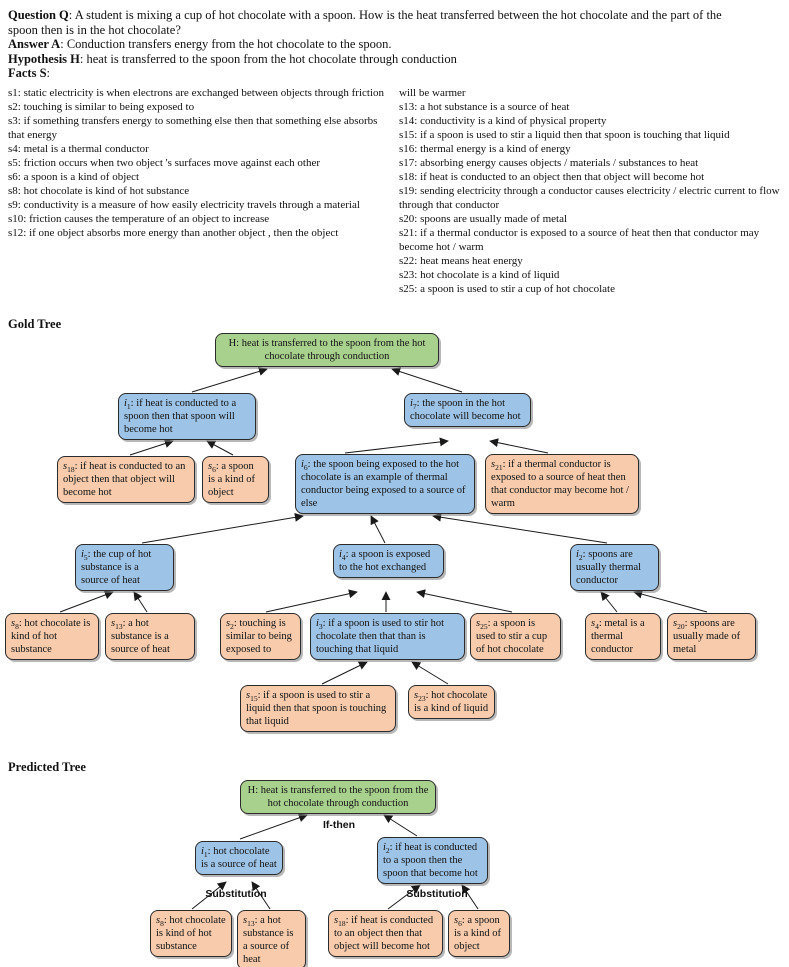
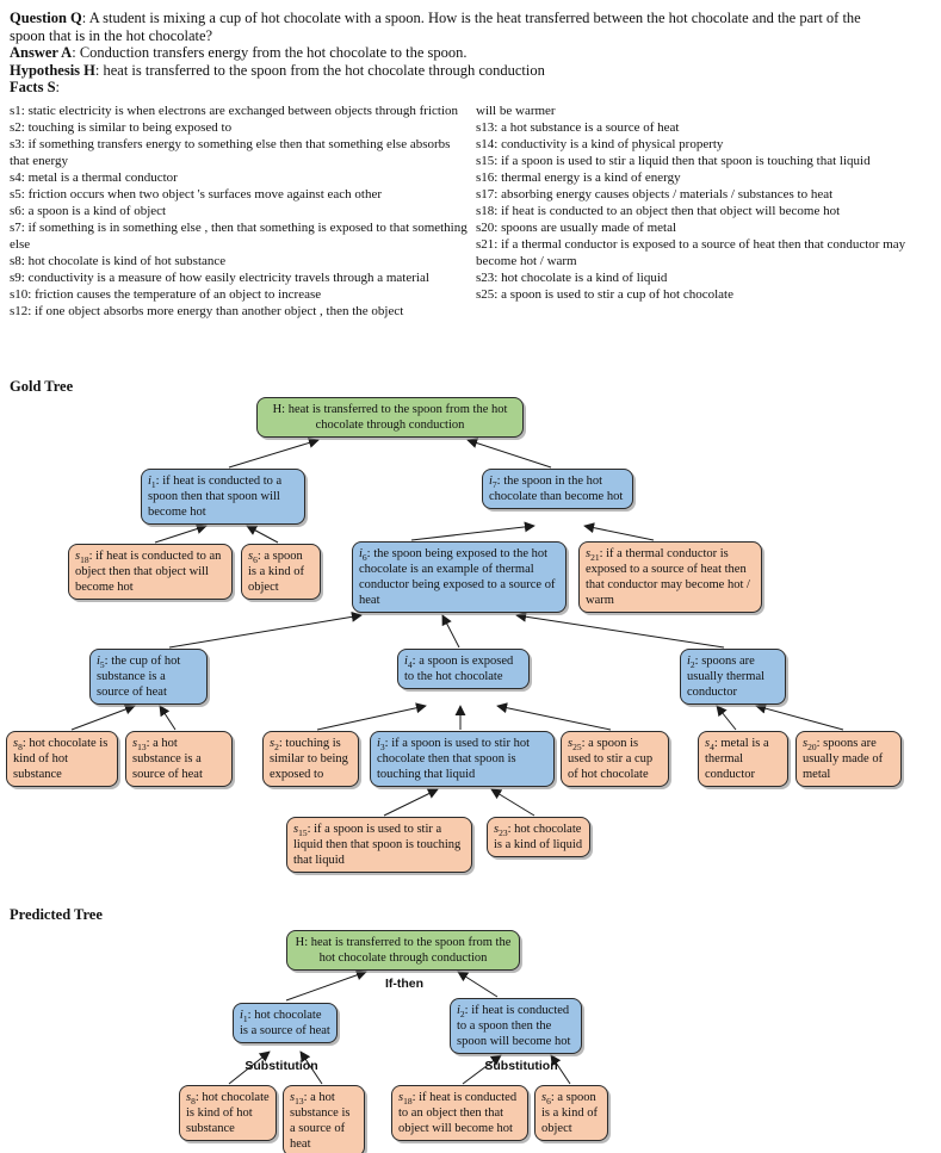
- Question Q: A student is mixing a cup of hot chocolate with a spoon. How is the heat transferred between the hot chocolate and the part of the spoon then is in the hot chocolate?
+ Question Q: A student is mixing a cup of hot chocolate with a spoon. How is the heat transferred between the hot chocolate and the part of the spoon that is in the hot chocolate?
  Answer A: Conduction transfers energy from the hot chocolate to the spoon.
  Hypothesis H: heat is transferred to the spoon from the hot chocolate through conduction
  Facts S:
  s1: static electricity is when electrons are exchanged between objects through friction
  s2: touching is similar to being exposed to
  s3: if something transfers energy to something else then that something else absorbs that energy
  s4: metal is a thermal conductor
  s5: friction occurs when two object 's surfaces move against each other
  s6: a spoon is a kind of object
+ s7: if something is in something else , then that something is exposed to that something else
  s8: hot chocolate is kind of hot substance
  s9: conductivity is a measure of how easily electricity travels through a material
  s10: friction causes the temperature of an object to increase
  s12: if one object absorbs more energy than another object , then the object
  will be warmer
  s13: a hot substance is a source of heat
  s14: conductivity is a kind of physical property
  s15: if a spoon is used to stir a liquid then that spoon is touching that liquid
  s16: thermal energy is a kind of energy
  s17: absorbing energy causes objects / materials / substances to heat
  s18: if heat is conducted to an object then that object will become hot
- s19: sending electricity through a conductor causes electricity / electric current to flow through that conductor
  s20: spoons are usually made of metal
  s21: if a thermal conductor is exposed to a source of heat then that conductor may become hot / warm
- s22: heat means heat energy
  s23: hot chocolate is a kind of liquid
  s25: a spoon is used to stir a cup of hot chocolate
  Gold Tree
  H: heat is transferred to the spoon from the hot chocolate through conduction
  i1: if heat is conducted to a spoon then that spoon will become hot
- i7: the spoon in the hot chocolate will become hot
+ i7: the spoon in the hot chocolate than become hot
  s18: if heat is conducted to an object then that object will become hot
  s6: a spoon is a kind of object
- i6: the spoon being exposed to the hot chocolate is an example of thermal conductor being exposed to a source of else
+ i6: the spoon being exposed to the hot chocolate is an example of thermal conductor being exposed to a source of heat
  s21: if a thermal conductor is exposed to a source of heat then that conductor may become hot / warm
  i5: the cup of hot substance is a source of heat
- i4: a spoon is exposed to the hot exchanged
+ i4: a spoon is exposed to the hot chocolate
  i2: spoons are usually thermal conductor
  s8: hot chocolate is kind of hot substance
  s13: a hot substance is a source of heat
  s2: touching is similar to being exposed to
- i3: if a spoon is used to stir hot chocolate then that than is touching that liquid
+ i3: if a spoon is used to stir hot chocolate then that spoon is touching that liquid
  s25: a spoon is used to stir a cup of hot chocolate
  s4: metal is a thermal conductor
  s20: spoons are usually made of metal
  s15: if a spoon is used to stir a liquid then that spoon is touching that liquid
  s23: hot chocolate is a kind of liquid
  Predicted Tree
  If-then
  Substitution
  Substitution
  H: heat is transferred to the spoon from the hot chocolate through conduction
  i1: hot chocolate is a source of heat
- i2: if heat is conducted to a spoon then the spoon that become hot
+ i2: if heat is conducted to a spoon then the spoon will become hot
  s8: hot chocolate is kind of hot substance
  s13: a hot substance is a source of heat
  s18: if heat is conducted to an object then that object will become hot
  s6: a spoon is a kind of object
